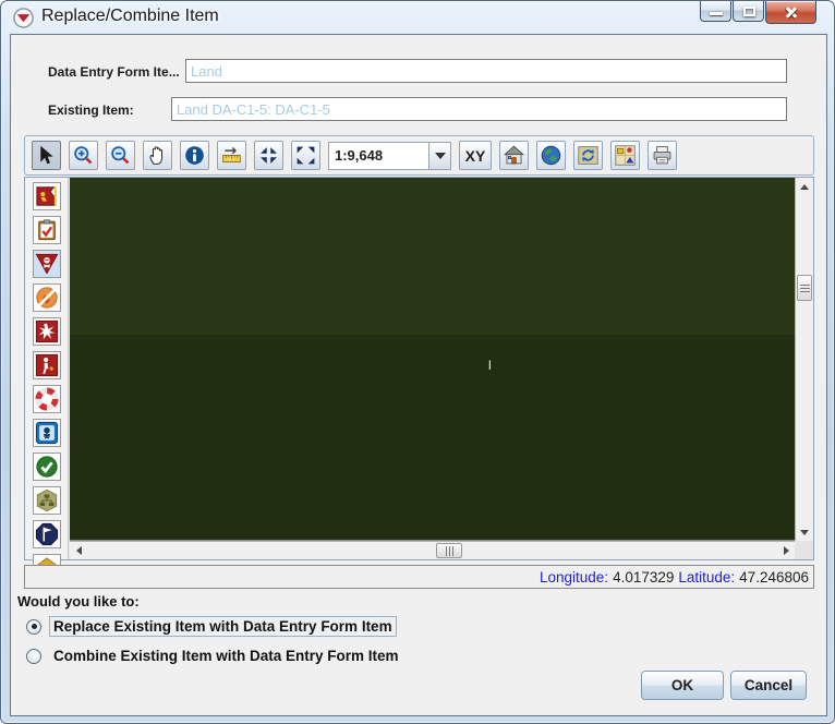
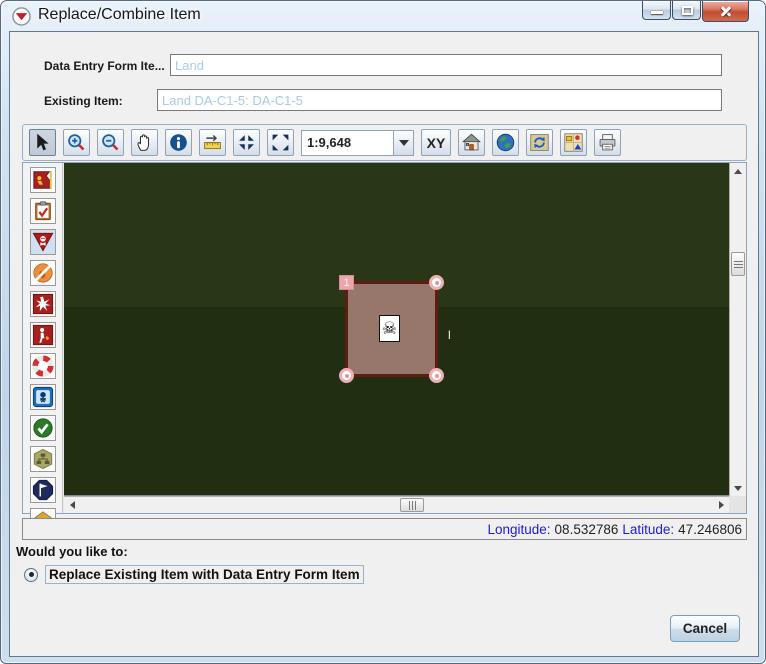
  Replace/Combine Item
  Data Entry Form Ite...
  Land
  Existing Item:
  Land DA-C1-5: DA-C1-5
  1:9,648
  XY
+ 1
+ ☠
  l
  Longitude:
- 4.017329
+ 08.532786
  Latitude:
  47.246806
  Would you like to:
  Replace Existing Item with Data Entry Form Item
- Combine Existing Item with Data Entry Form Item
- OK
  Cancel
